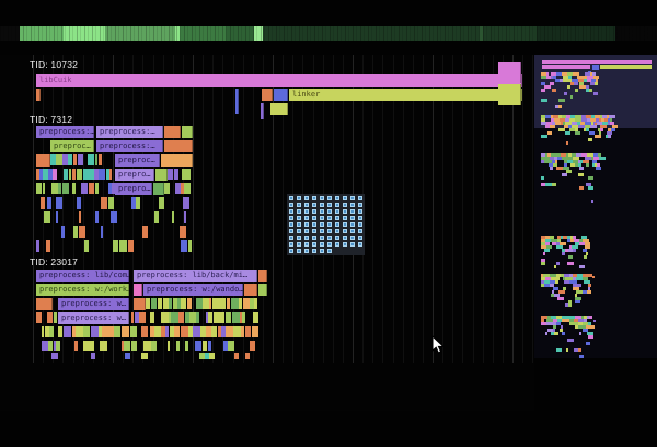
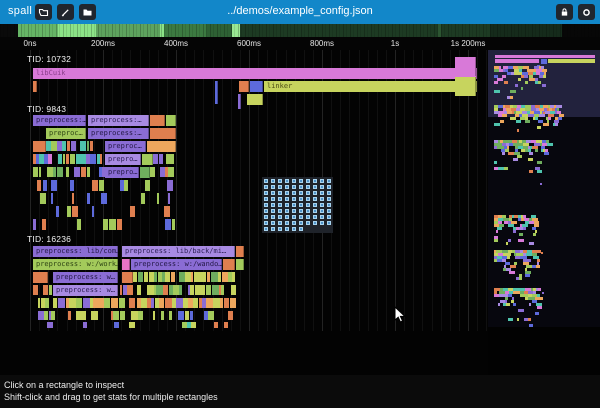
+ spall
+ ../demos/example_config.json
+ 0ns
+ 200ms
+ 400ms
+ 600ms
+ 800ms
+ 1s
+ 1s 200ms
  TID: 10732
- TID: 7312
+ TID: 9843
- TID: 23017
+ TID: 16236
  libCuik
  linker
  preprocess:…
  preprocess:…
  preproc…
  preprocess:…
  preproc…
  prepro…
  prepro…
  preprocess: lib/com
  preprocess: lib/back/mi…
  preprocess: w:/work
  preprocess: w:/wando…
  preprocess: w…
  preprocess: w…
+ Click on a rectangle to inspect
+ Shift-click and drag to get stats for multiple rectangles
